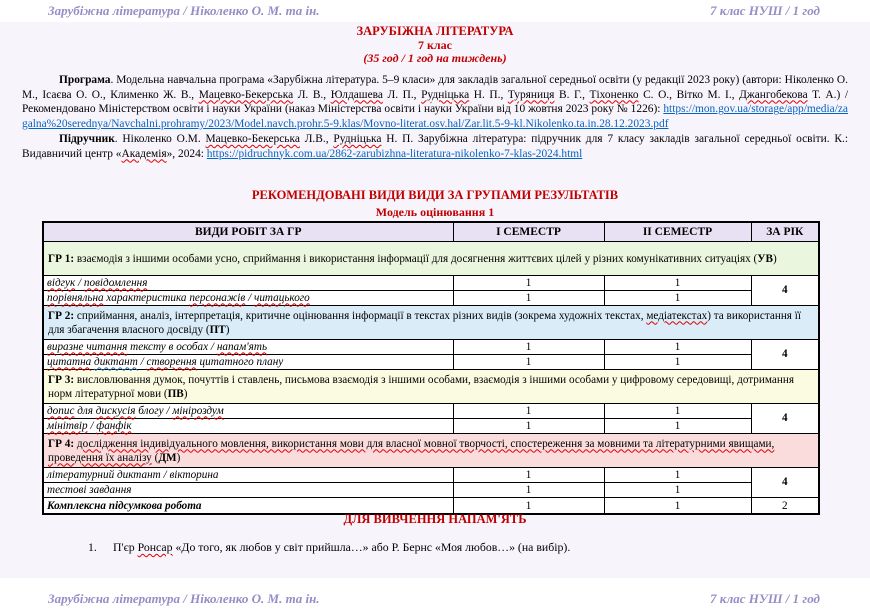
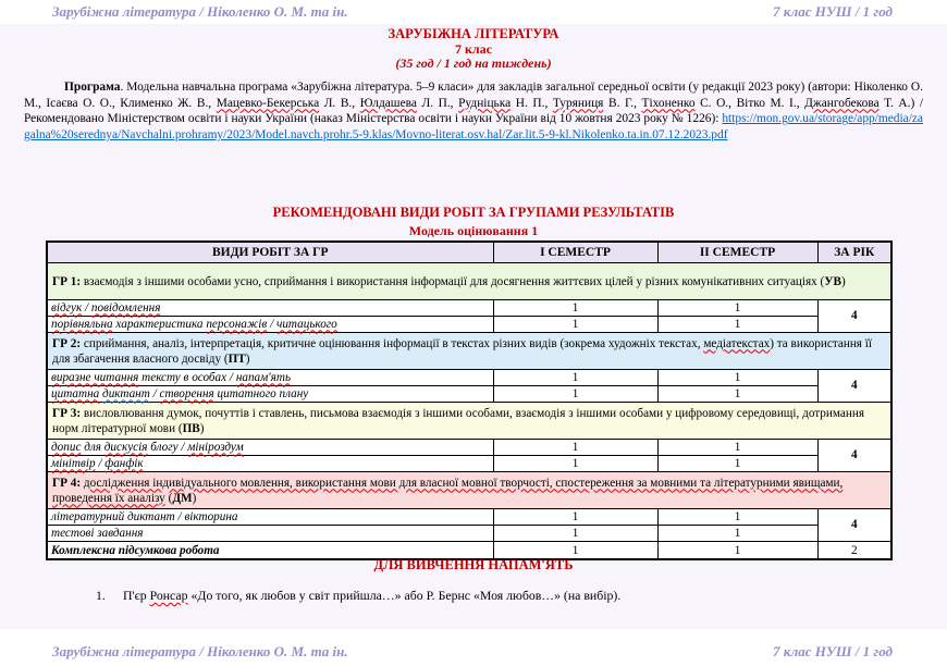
  Зарубіжна література / Ніколенко О. М. та ін.
  7 клас НУШ / 1 год
  ЗАРУБІЖНА ЛІТЕРАТУРА
  7 клас
  (35 год / 1 год на тиждень)
- Програма. Модельна навчальна програма «Зарубіжна література. 5–9 класи» для закладів загальної середньої освіти (у редакції 2023 року) (автори: Ніколенко О. М., Ісаєва О. О., Клименко Ж. В., Мацевко-Бекерська Л. В., Юлдашева Л. П., Рудніцька Н. П., Туряниця В. Г., Тіхоненко С. О., Вітко М. І., Джангобекова Т. А.) / Рекомендовано Міністерством освіти і науки України (наказ Міністерства освіти і науки України від 10 жовтня 2023 року № 1226): https://mon.gov.ua/storage/app/media/zagalna%20serednya/Navchalni.prohramy/2023/Model.navch.prohr.5-9.klas/Movno-literat.osv.hal/Zar.lit.5-9-kl.Nikolenko.ta.in.28.12.2023.pdf
+ Програма. Модельна навчальна програма «Зарубіжна література. 5–9 класи» для закладів загальної середньої освіти (у редакції 2023 року) (автори: Ніколенко О. М., Ісаєва О. О., Клименко Ж. В., Мацевко-Бекерська Л. В., Юлдашева Л. П., Рудніцька Н. П., Туряниця В. Г., Тіхоненко С. О., Вітко М. І., Джангобекова Т. А.) / Рекомендовано Міністерством освіти і науки України (наказ Міністерства освіти і науки України від 10 жовтня 2023 року № 1226): https://mon.gov.ua/storage/app/media/zagalna%20serednya/Navchalni.prohramy/2023/Model.navch.prohr.5-9.klas/Movno-literat.osv.hal/Zar.lit.5-9-kl.Nikolenko.ta.in.07.12.2023.pdf
- Підручник. Ніколенко О.М. Мацевко-Бекерська Л.В., Рудніцька Н. П. Зарубіжна література: підручник для 7 класу закладів загальної середньої освіти. К.: Видавничий центр «Академія», 2024: https://pidruchnyk.com.ua/2862-zarubizhna-literatura-nikolenko-7-klas-2024.html
- РЕКОМЕНДОВАНІ ВИДИ ВИДИ ЗА ГРУПАМИ РЕЗУЛЬТАТІВ
+ РЕКОМЕНДОВАНІ ВИДИ РОБІТ ЗА ГРУПАМИ РЕЗУЛЬТАТІВ
  Модель оцінювання 1
  ВИДИ РОБІТ ЗА ГР	І СЕМЕСТР	ІІ СЕМЕСТР	ЗА РІК
  ГР 1: взаємодія з іншими особами усно, сприймання і використання інформації для досягнення життєвих цілей у різних комунікативних ситуаціях (УВ)
  відгук / повідомлення	1	1	4
  порівняльна характеристика персонажів / читацького	1	1
  ГР 2: сприймання, аналіз, інтерпретація, критичне оцінювання інформації в текстах різних видів (зокрема художніх текстах, медіатекстах) та використання її для збагачення власного досвіду (ПТ)
  виразне читання тексту в особах / напам'ять	1	1	4
  цитатна диктант / створення цитатного плану	1	1
  ГР 3: висловлювання думок, почуттів і ставлень, письмова взаємодія з іншими особами, взаємодія з іншими особами у цифровому середовищі, дотримання норм літературної мови (ПВ)
  допис для дискусія блогу / мініроздум	1	1	4
  мінітвір / фанфік	1	1
  ГР 4: дослідження індивідуального мовлення, використання мови для власної мовної творчості, спостереження за мовними та літературними явищами, проведення їх аналізу (ДМ)
  літературний диктант / вікторина	1	1	4
  тестові завдання	1	1
  Комплексна підсумкова робота	1	1	2
  ДЛЯ ВИВЧЕННЯ НАПАМ'ЯТЬ
  1.
  П'єр Ронсар «До того, як любов у світ прийшла…» або Р. Бернс «Моя любов…» (на вибір).
  Зарубіжна література / Ніколенко О. М. та ін.
  7 клас НУШ / 1 год
